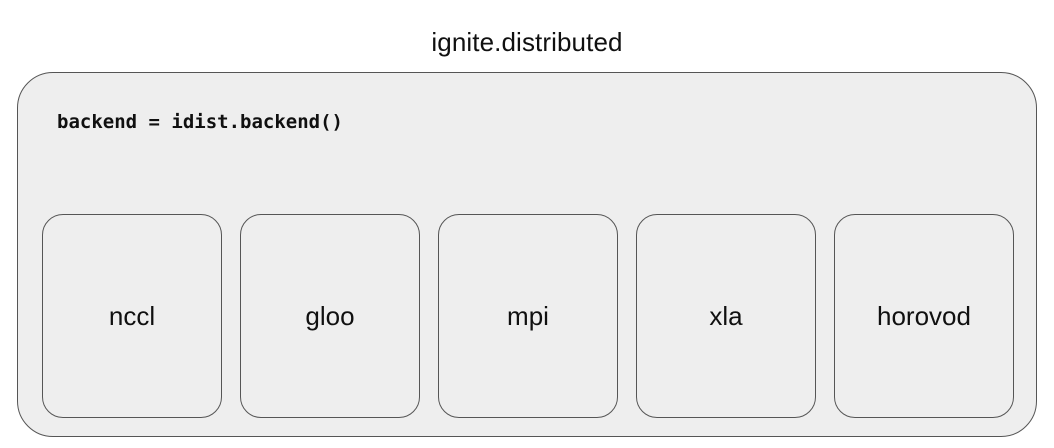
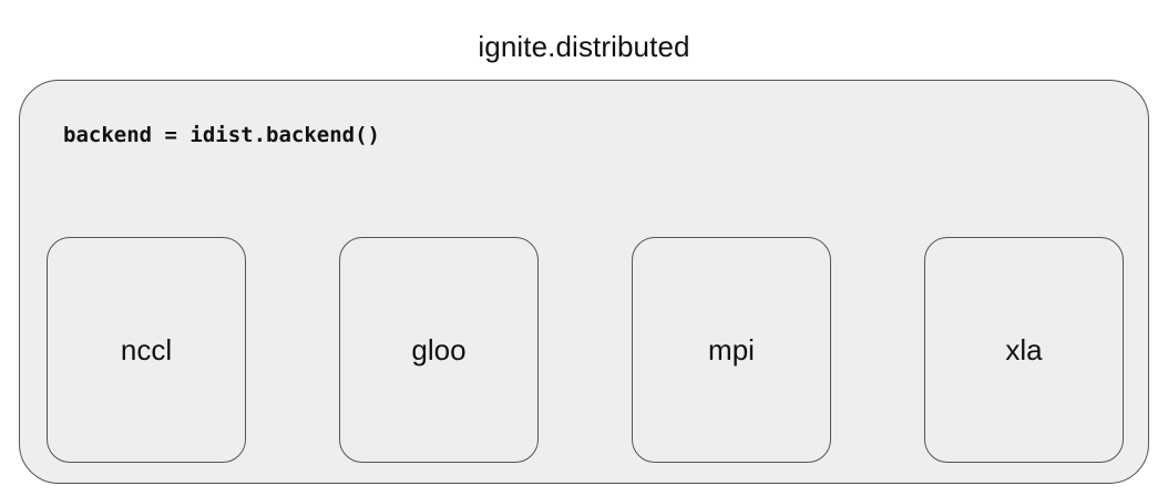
  ignite.distributed
  backend = idist.backend()
  nccl
  gloo
  mpi
  xla
- horovod
